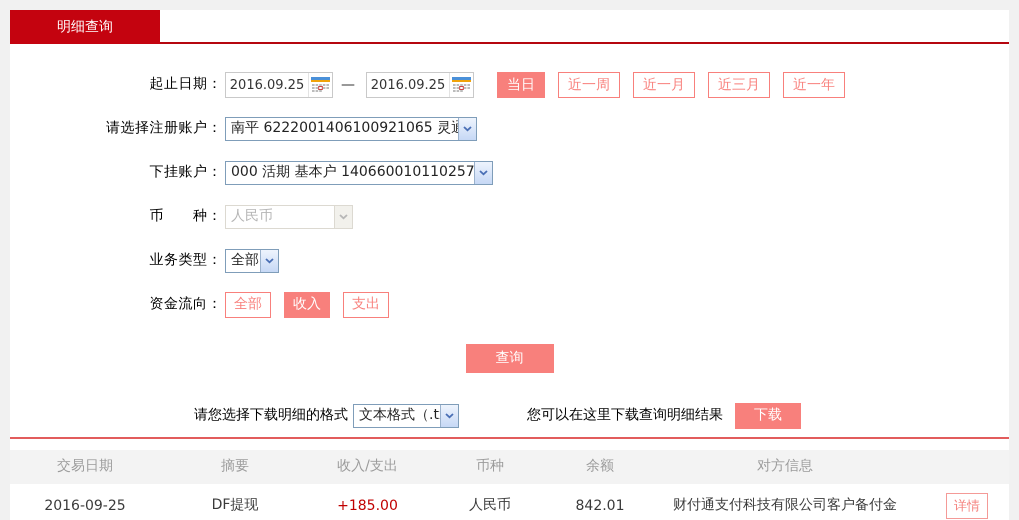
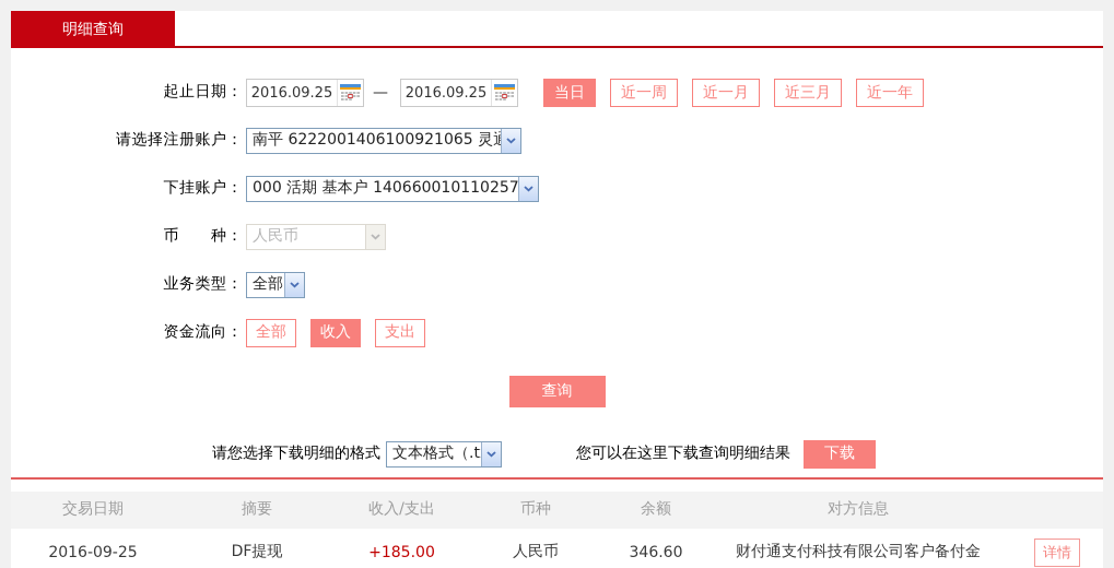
  明细查询
  起止日期：
  2016.09.25
  —
  2016.09.25
  当日
  近一周
  近一月
  近三月
  近一年
  请选择注册账户：
  南平 6222001406100921065 灵
  下挂账户：
  000 活期 基本户 140660010110257
  币 种：
  人民币
  业务类型：
  全部
  资金流向：
  全部
  收入
  支出
  查询
  请您选择下载明细的格式
  文本格式（.t
  您可以在这里下载查询明细结果
  下载
  交易日期
  摘要
  收入/支出
  币种
  余额
  对方信息
  2016-09-25
  DF提现
  +185.00
  人民币
- 842.01
+ 346.60
  财付通支付科技有限公司客户备付金
  详情
